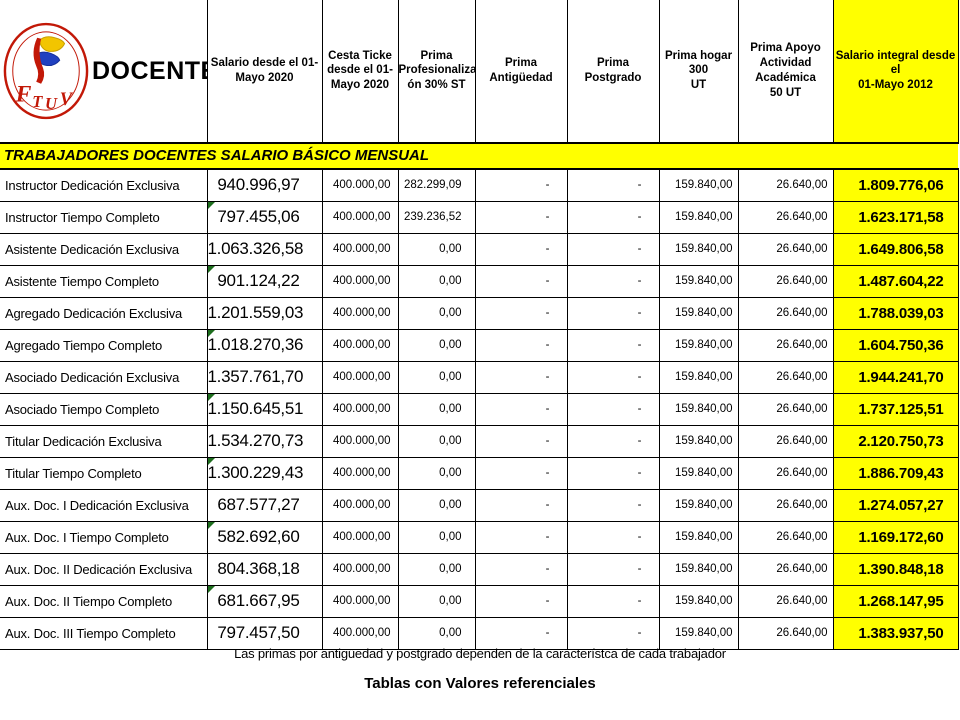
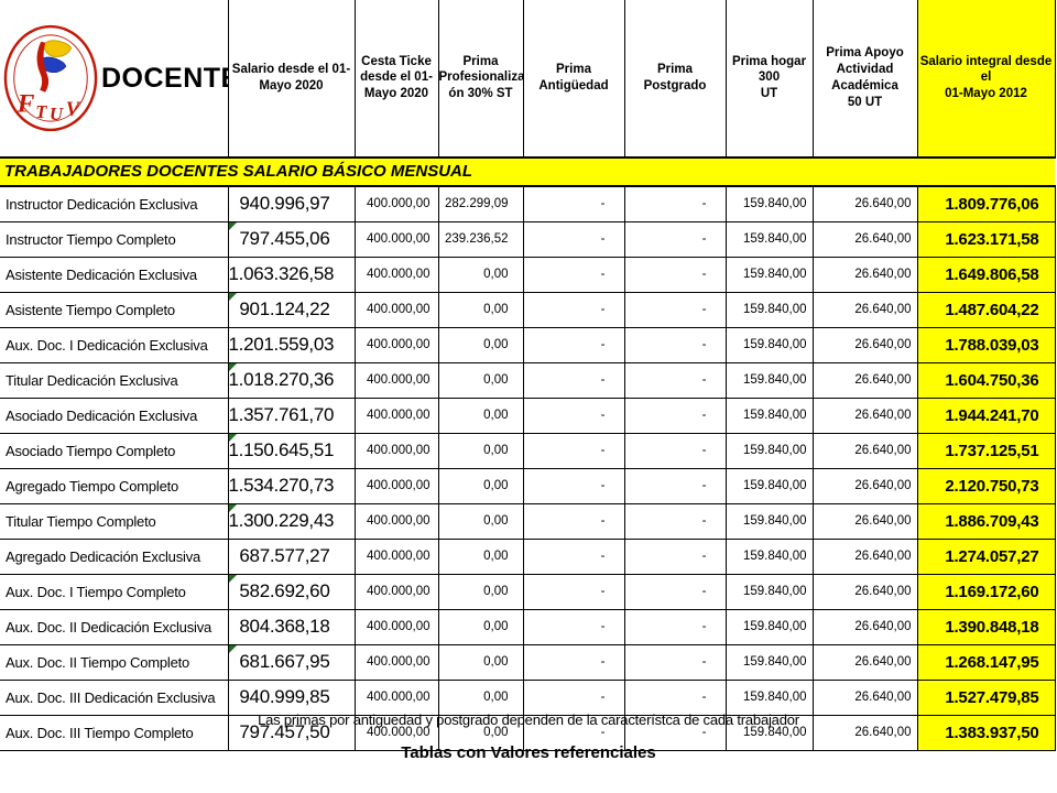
  F T U V DOCENT	Salario desde el 01- Mayo 2020	Cesta Ticke desde el 01- Mayo 2020	Prima Profesionaliza ón 30% ST	Prima Antigüedad	Prima Postgrado	Prima hogar 300 UT	Prima Apoyo Actividad Académica 50 UT	Salario integral desde el 01-Mayo 2012
  TRABAJADORES DOCENTES SALARIO BÁSICO MENSUAL
  Instructor Dedicación Exclusiva	940.996,97	400.000,00	282.299,09	-	-	159.840,00	26.640,00	1.809.776,06
  Instructor Tiempo Completo	797.455,06	400.000,00	239.236,52	-	-	159.840,00	26.640,00	1.623.171,58
  Asistente Dedicación Exclusiva	1.063.326,58	400.000,00	0,00	-	-	159.840,00	26.640,00	1.649.806,58
  Asistente Tiempo Completo	901.124,22	400.000,00	0,00	-	-	159.840,00	26.640,00	1.487.604,22
- Agregado Dedicación Exclusiva	1.201.559,03	400.000,00	0,00	-	-	159.840,00	26.640,00	1.788.039,03
+ Aux. Doc. I Dedicación Exclusiva	1.201.559,03	400.000,00	0,00	-	-	159.840,00	26.640,00	1.788.039,03
- Agregado Tiempo Completo	1.018.270,36	400.000,00	0,00	-	-	159.840,00	26.640,00	1.604.750,36
+ Titular Dedicación Exclusiva	1.018.270,36	400.000,00	0,00	-	-	159.840,00	26.640,00	1.604.750,36
  Asociado Dedicación Exclusiva	1.357.761,70	400.000,00	0,00	-	-	159.840,00	26.640,00	1.944.241,70
  Asociado Tiempo Completo	1.150.645,51	400.000,00	0,00	-	-	159.840,00	26.640,00	1.737.125,51
- Titular Dedicación Exclusiva	1.534.270,73	400.000,00	0,00	-	-	159.840,00	26.640,00	2.120.750,73
+ Agregado Tiempo Completo	1.534.270,73	400.000,00	0,00	-	-	159.840,00	26.640,00	2.120.750,73
  Titular Tiempo Completo	1.300.229,43	400.000,00	0,00	-	-	159.840,00	26.640,00	1.886.709,43
- Aux. Doc. I Dedicación Exclusiva	687.577,27	400.000,00	0,00	-	-	159.840,00	26.640,00	1.274.057,27
+ Agregado Dedicación Exclusiva	687.577,27	400.000,00	0,00	-	-	159.840,00	26.640,00	1.274.057,27
  Aux. Doc. I Tiempo Completo	582.692,60	400.000,00	0,00	-	-	159.840,00	26.640,00	1.169.172,60
  Aux. Doc. II Dedicación Exclusiva	804.368,18	400.000,00	0,00	-	-	159.840,00	26.640,00	1.390.848,18
  Aux. Doc. II Tiempo Completo	681.667,95	400.000,00	0,00	-	-	159.840,00	26.640,00	1.268.147,95
+ Aux. Doc. III Dedicación Exclusiva	940.999,85	400.000,00	0,00	-	-	159.840,00	26.640,00	1.527.479,85
  Aux. Doc. III Tiempo Completo	797.457,50	400.000,00	0,00	-	-	159.840,00	26.640,00	1.383.937,50
  Las primas por antigüedad y postgrado dependen de la característca de cada trabajador
  Tablas con Valores referenciales
